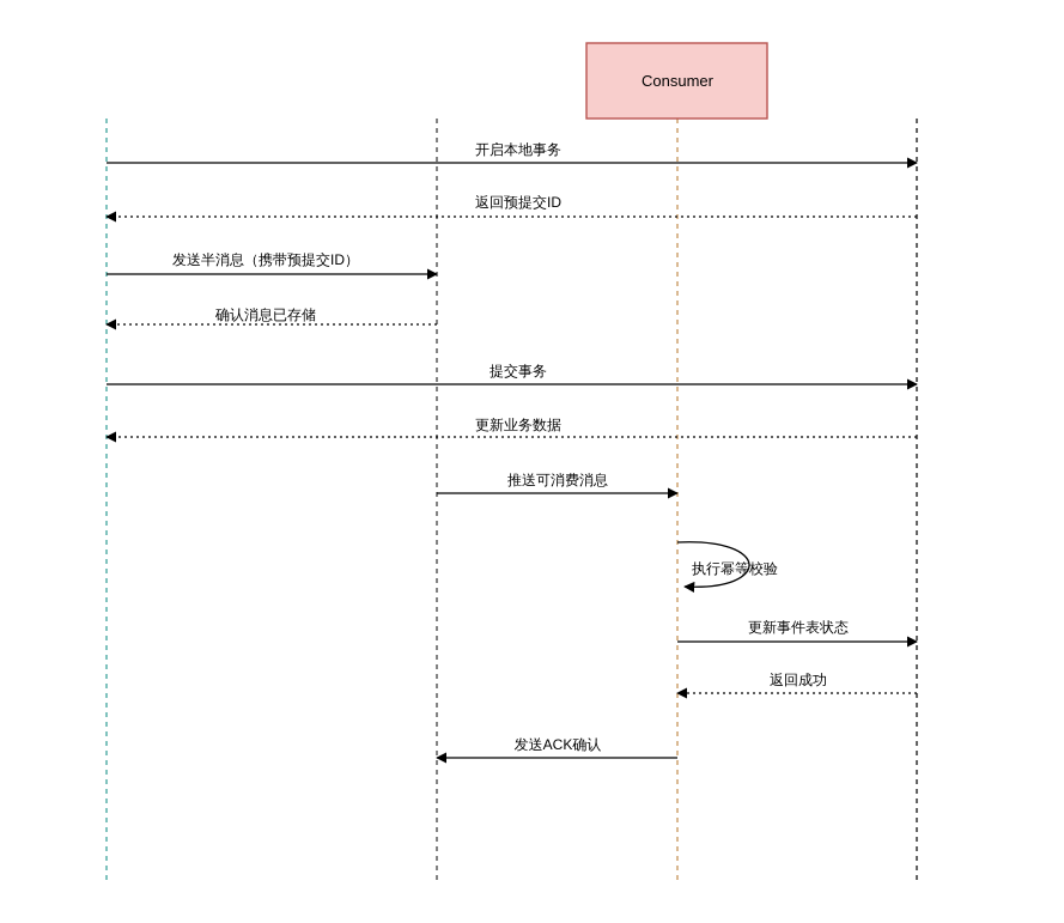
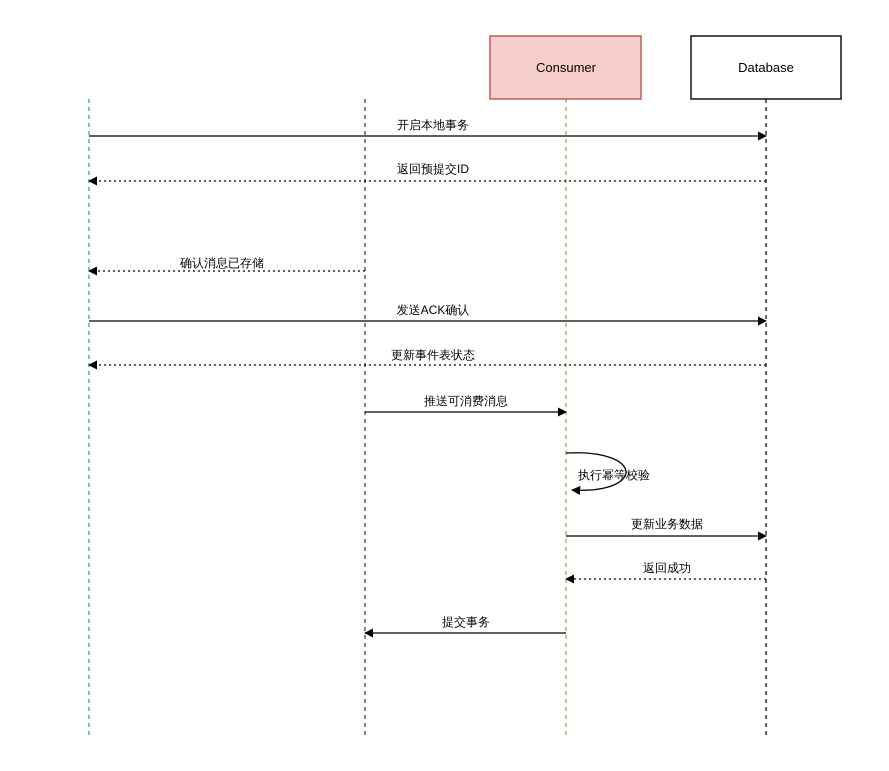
  开启本地事务
  返回预提交ID
- 发送半消息（携带预提交ID）
  确认消息已存储
- 提交事务
+ 发送ACK确认
- 更新业务数据
+ 更新事件表状态
  推送可消费消息
  执行幂等校验
- 更新事件表状态
+ 更新业务数据
  返回成功
- 发送ACK确认
+ 提交事务
  Consumer
+ Database
